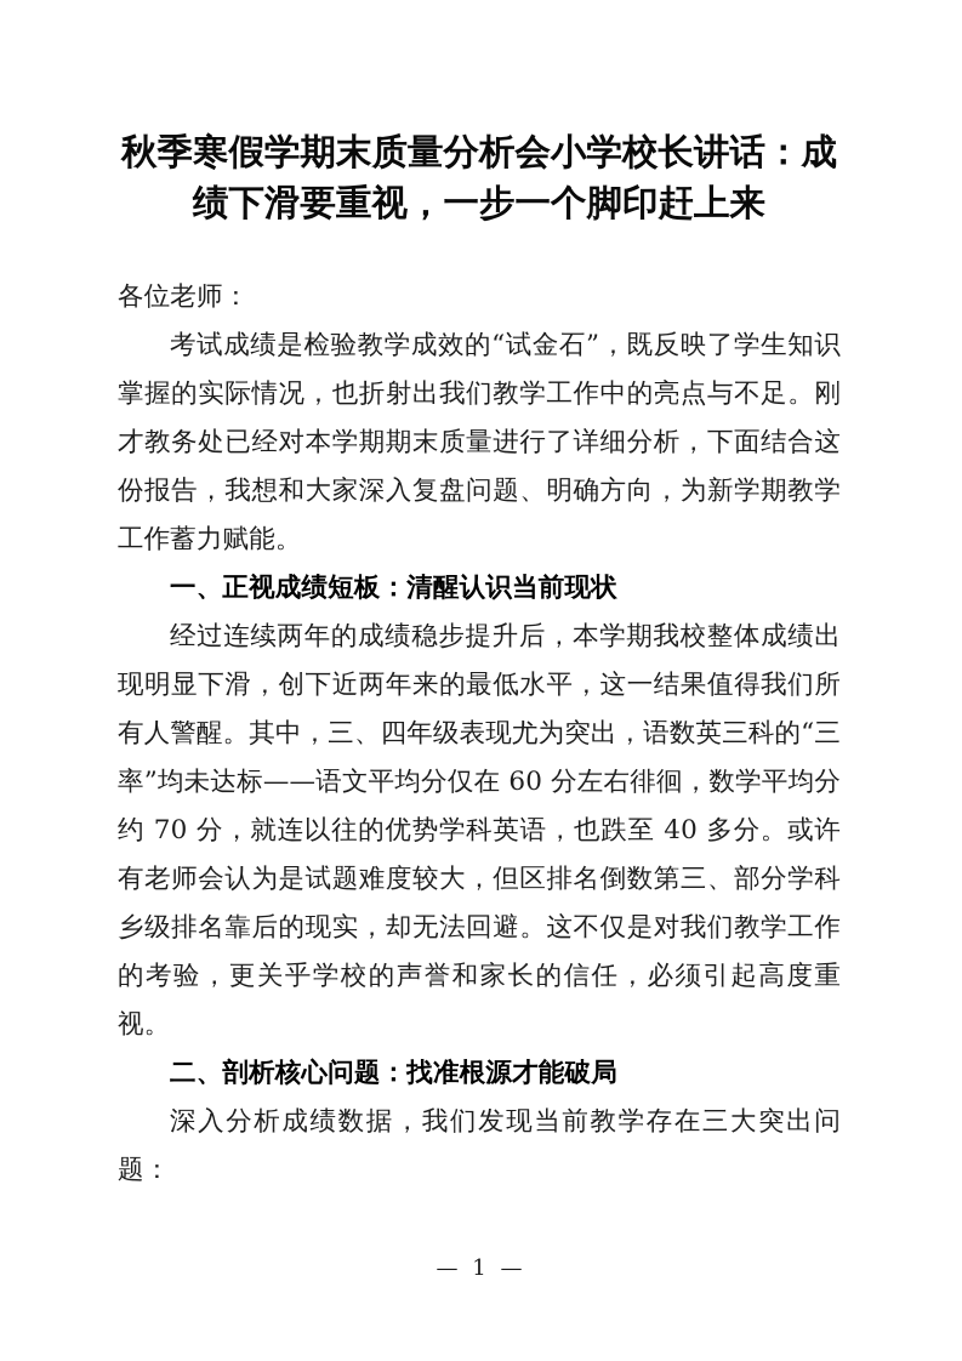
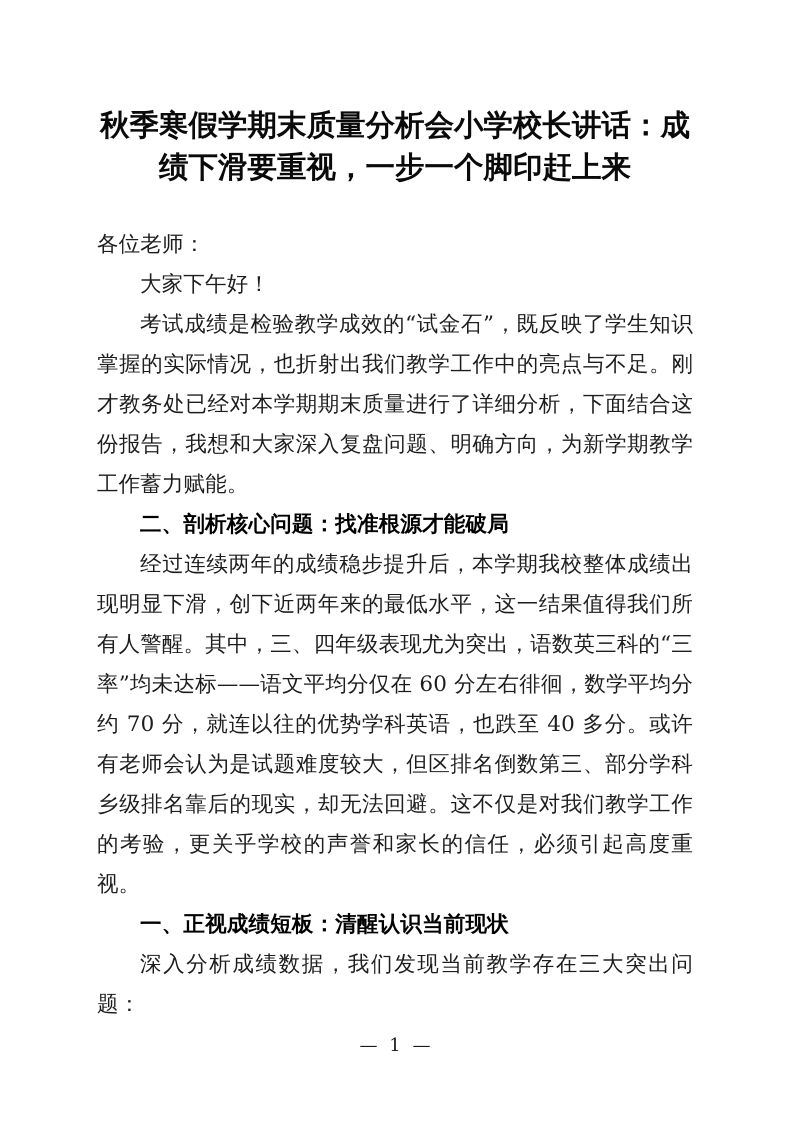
  秋季寒假学期末质量分析会小学校长讲话：成绩下滑要重视，一步一个脚印赶上来
  各位老师：
+ 大家下午好！
  考试成绩是检验教学成效的“试金石”，既反映了学生知识掌握的实际情况，也折射出我们教学工作中的亮点与不足。刚才教务处已经对本学期期末质量进行了详细分析，下面结合这份报告，我想和大家深入复盘问题、明确方向，为新学期教学工作蓄力赋能。
- 一、正视成绩短板：清醒认识当前现状
+ 二、剖析核心问题：找准根源才能破局
  经过连续两年的成绩稳步提升后，本学期我校整体成绩出现明显下滑，创下近两年来的最低水平，这一结果值得我们所有人警醒。其中，三、四年级表现尤为突出，语数英三科的“三率”均未达标——语文平均分仅在 60 分左右徘徊，数学平均分约 70 分，就连以往的优势学科英语，也跌至 40 多分。或许有老师会认为是试题难度较大，但区排名倒数第三、部分学科乡级排名靠后的现实，却无法回避。这不仅是对我们教学工作的考验，更关乎学校的声誉和家长的信任，必须引起高度重视。
- 二、剖析核心问题：找准根源才能破局
+ 一、正视成绩短板：清醒认识当前现状
  深入分析成绩数据，我们发现当前教学存在三大突出问题：
  — 1 —
